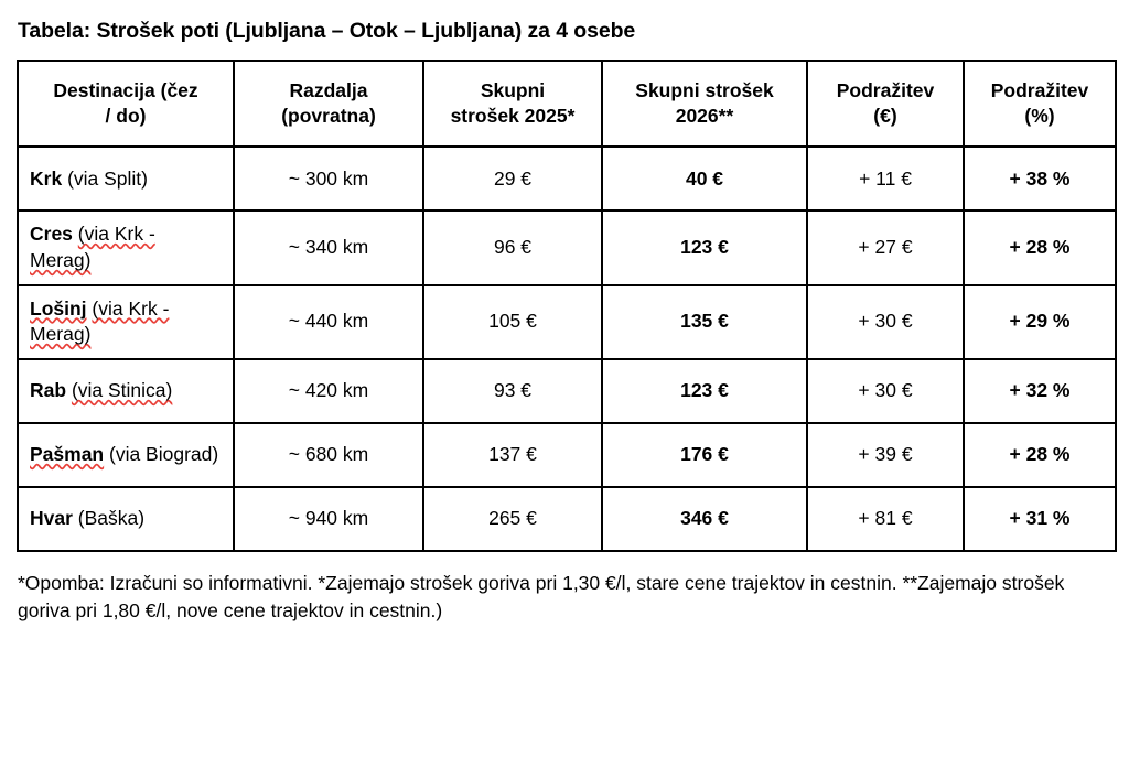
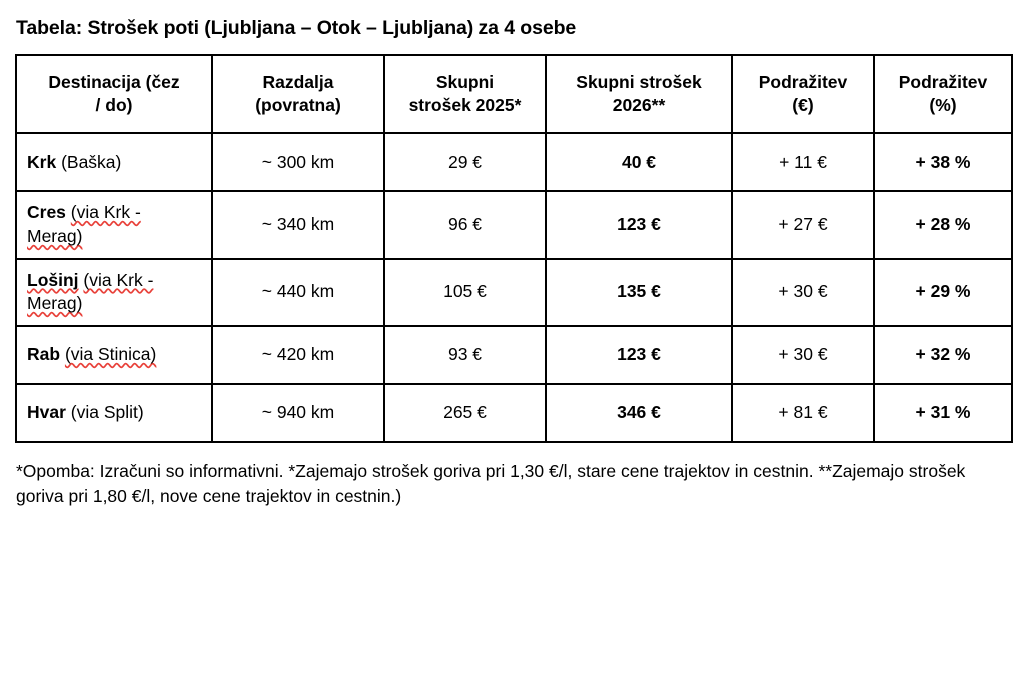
  Tabela: Strošek poti (Ljubljana – Otok – Ljubljana) za 4 osebe
  Destinacija (čez / do)	Razdalja (povratna)	Skupni strošek 2025*	Skupni strošek 2026**	Podražitev (€)	Podražitev (%)
- Krk (via Split)	~ 300 km	29 €	40 €	+ 11 €	+ 38 %
+ Krk (Baška)	~ 300 km	29 €	40 €	+ 11 €	+ 38 %
  Cres (via Krk - Merag)	~ 340 km	96 €	123 €	+ 27 €	+ 28 %
  Lošinj (via Krk - Merag)	~ 440 km	105 €	135 €	+ 30 €	+ 29 %
  Rab (via Stinica)	~ 420 km	93 €	123 €	+ 30 €	+ 32 %
- Pašman (via Biograd)	~ 680 km	137 €	176 €	+ 39 €	+ 28 %
- Hvar (Baška)	~ 940 km	265 €	346 €	+ 81 €	+ 31 %
+ Hvar (via Split)	~ 940 km	265 €	346 €	+ 81 €	+ 31 %
  *Opomba: Izračuni so informativni. *Zajemajo strošek goriva pri 1,30 €/l, stare cene trajektov in cestnin. **Zajemajo strošek goriva pri 1,80 €/l, nove cene trajektov in cestnin.)
